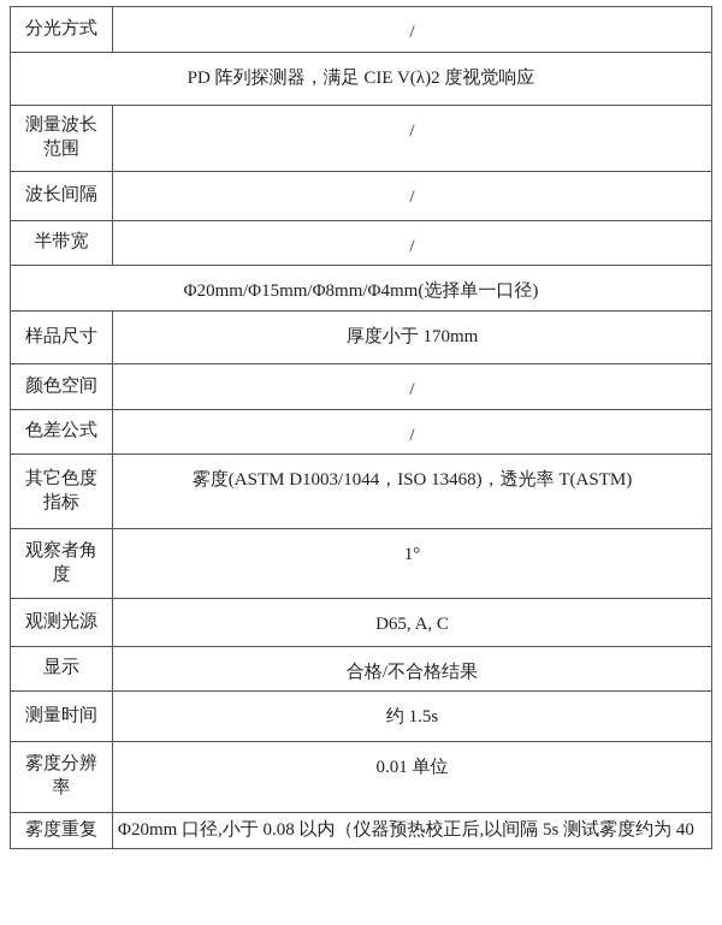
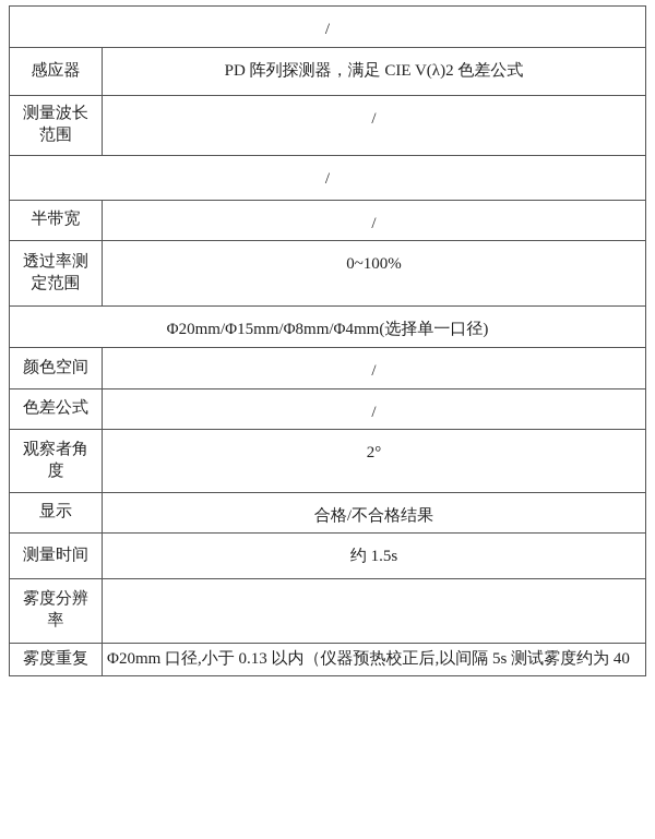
- 分光方式
  /
+ 感应器
- PD 阵列探测器，满足 CIE V(λ)2 度视觉响应
+ PD 阵列探测器，满足 CIE V(λ)2 色差公式
  测量波长
  范围
  /
- 波长间隔
  /
  半带宽
  /
+ 透过率测
+ 定范围
+ 0~100%
  Φ20mm/Φ15mm/Φ8mm/Φ4mm(选择单一口径)
- 样品尺寸
- 厚度小于 170mm
  颜色空间
  /
  色差公式
  /
- 其它色度
- 指标
- 雾度(ASTM D1003/1044，ISO 13468)，透光率 T(ASTM)
  观察者角
  度
- 1°
+ 2°
- 观测光源
- D65, A, C
  显示
  合格/不合格结果
  测量时间
  约 1.5s
  雾度分辨
  率
- 0.01 单位
  雾度重复
- Φ20mm 口径,小于 0.08 以内（仪器预热校正后,以间隔 5s 测试雾度约为 40
+ Φ20mm 口径,小于 0.13 以内（仪器预热校正后,以间隔 5s 测试雾度约为 40
